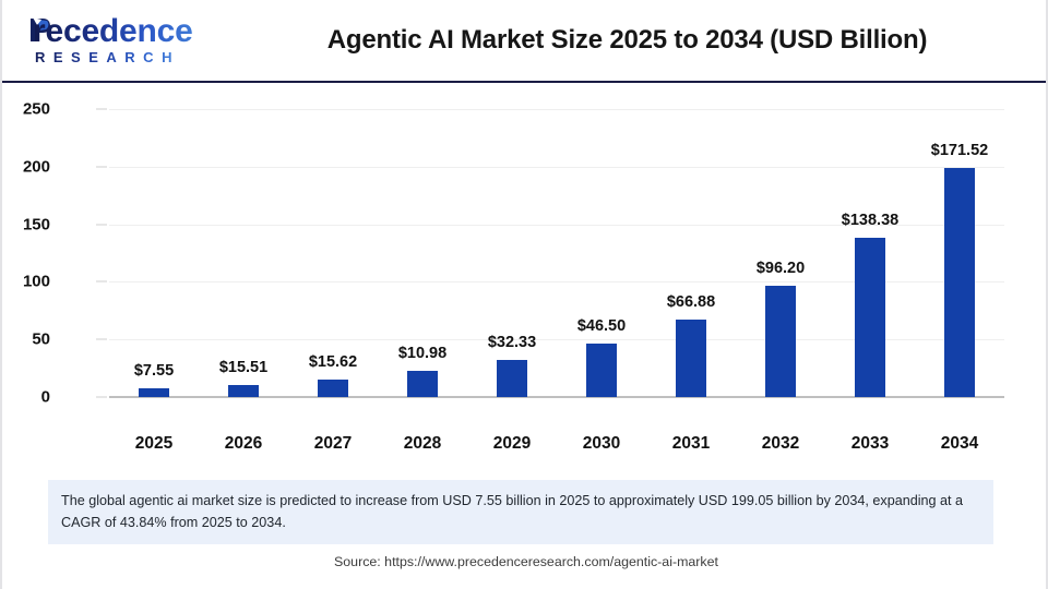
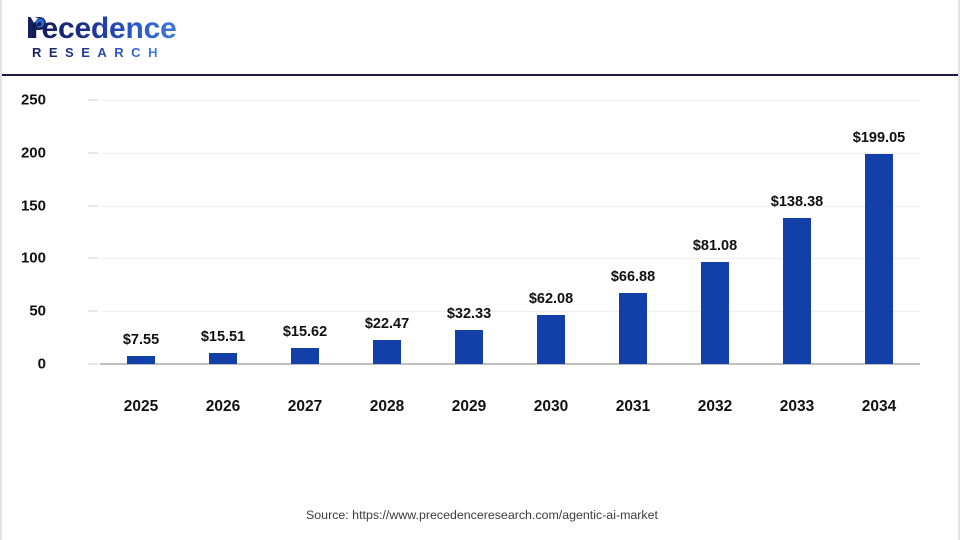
  recedence
  RESEARCH
- Agentic AI Market Size 2025 to 2034 (USD Billion)
  0
  50
  100
  150
  200
  250
  $7.55
  2025
  $15.51
  2026
  $15.62
  2027
- $10.98
+ $22.47
  2028
  $32.33
  2029
- $46.50
+ $62.08
  2030
  $66.88
  2031
- $96.20
+ $81.08
  2032
  $138.38
  2033
- $171.52
+ $199.05
  2034
- The global agentic ai market size is predicted to increase from USD 7.55 billion in 2025 to approximately USD 199.05 billion by 2034, expanding at a CAGR of 43.84% from 2025 to 2034.
  Source: https://www.precedenceresearch.com/agentic-ai-market
